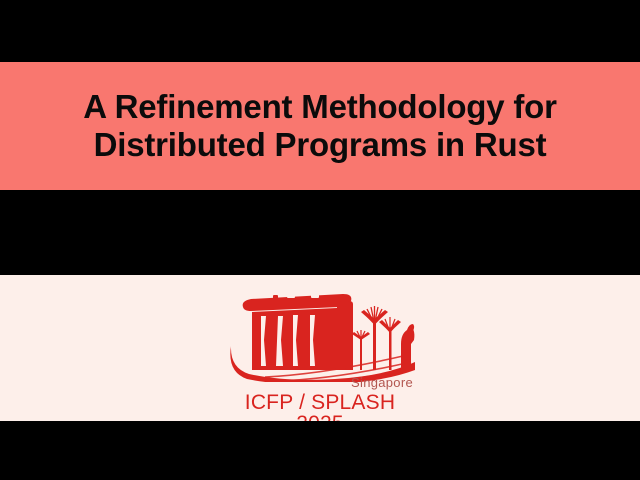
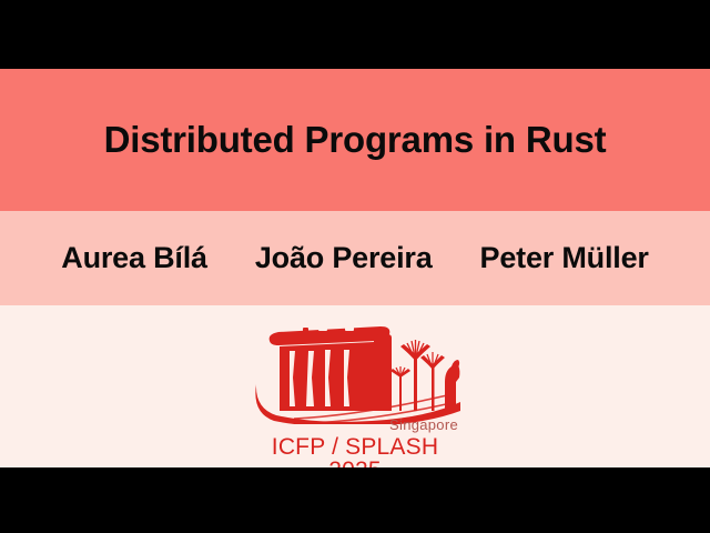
- A Refinement Methodology for
  Distributed Programs in Rust
+ Aurea Bílá
+ João Pereira
+ Peter Müller
  Singapore
  ICFP / SPLASH
